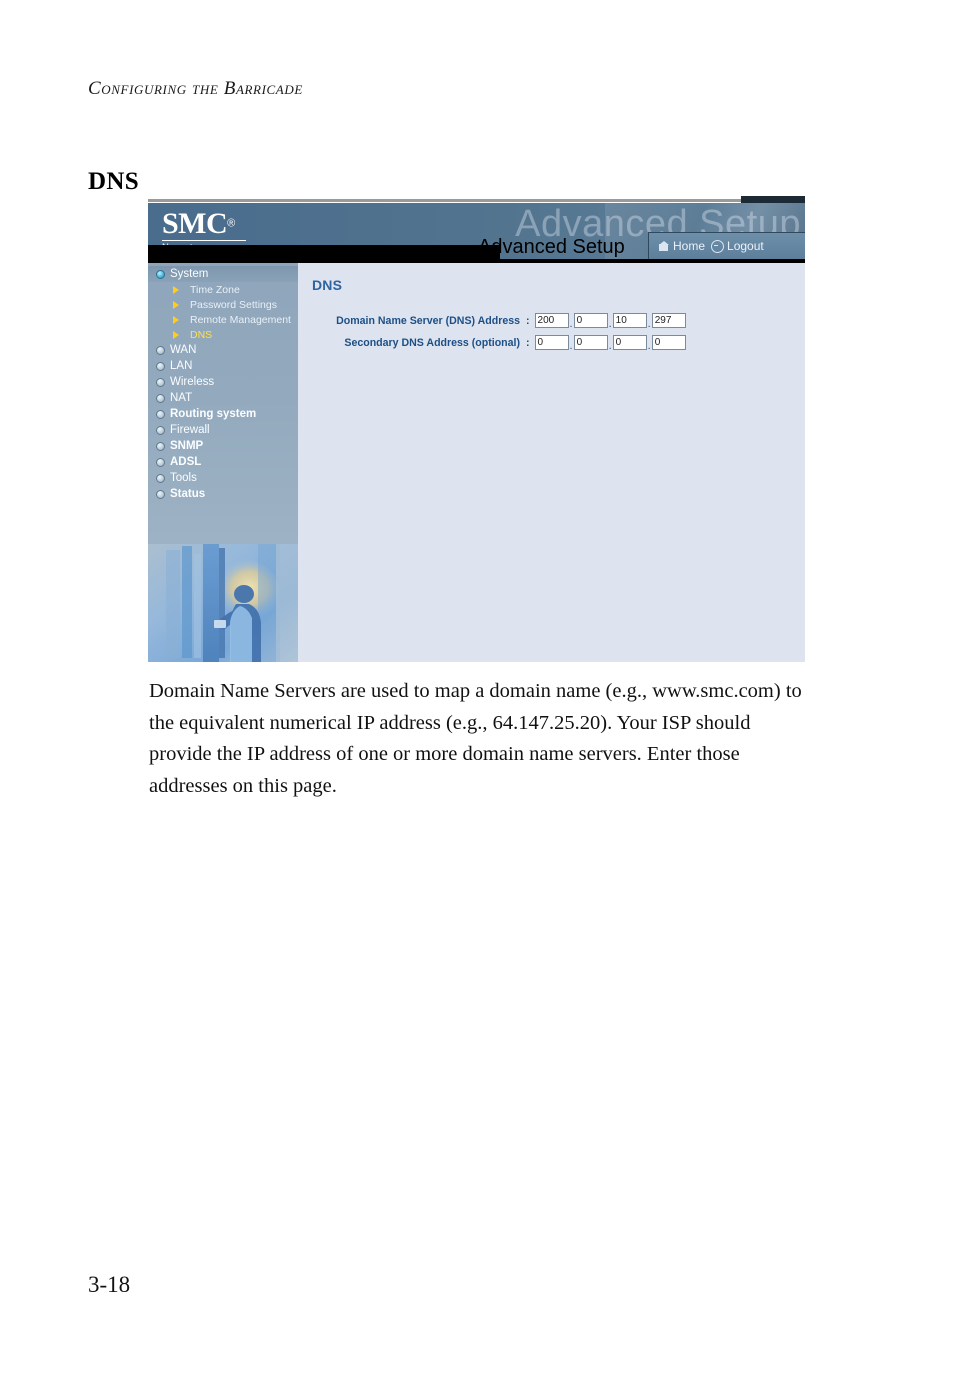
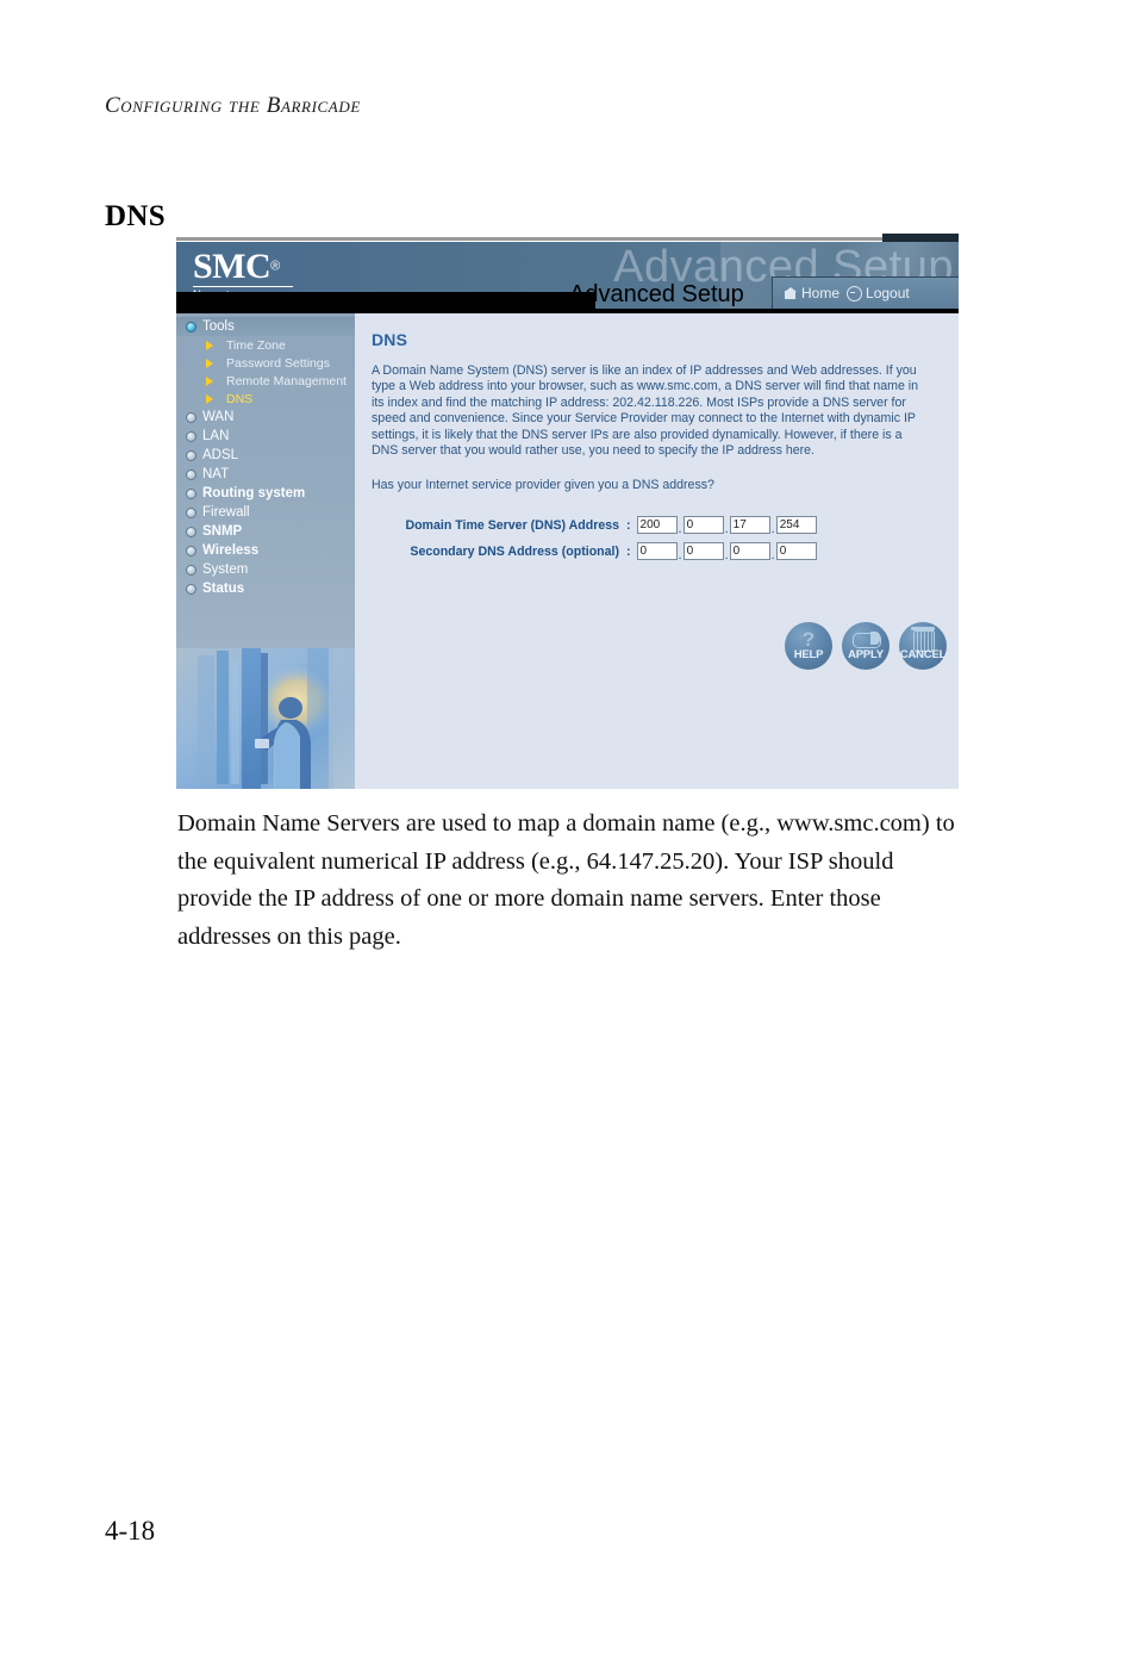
  Configuring the Barricade
  DNS
  Advanced Setup
  SMC®
  Home
  Logout
  Advanced Setup
- System
+ Tools
  Time Zone
  Password Settings
  Remote Management
  DNS
  WAN
  LAN
- Wireless
+ ADSL
  NAT
  Routing system
  Firewall
  SNMP
- ADSL
+ Wireless
- Tools
+ System
  Status
  DNS
+ A Domain Name System (DNS) server is like an index of IP addresses and Web addresses. If you type a Web address into your browser, such as www.smc.com, a DNS server will find that name in its index and find the matching IP address: 202.42.118.226. Most ISPs provide a DNS server for speed and convenience. Since your Service Provider may connect to the Internet with dynamic IP settings, it is likely that the DNS server IPs are also provided dynamically. However, if there is a DNS server that you would rather use, you need to specify the IP address here.
+ Has your Internet service provider given you a DNS address?
- Domain Name Server (DNS) Address
+ Domain Time Server (DNS) Address
  :
  200
  .
  0
  .
- 10
+ 17
  .
- 297
+ 254
  Secondary DNS Address (optional)
  :
  0
  .
  0
  .
  0
  .
  0
+ ?
+ HELP
+ APPLY
+ CANCEL
  Domain Name Servers are used to map a domain name (e.g., www.smc.com) to the equivalent numerical IP address (e.g., 64.147.25.20). Your ISP should provide the IP address of one or more domain name servers. Enter those addresses on this page.
- 3-18
+ 4-18
